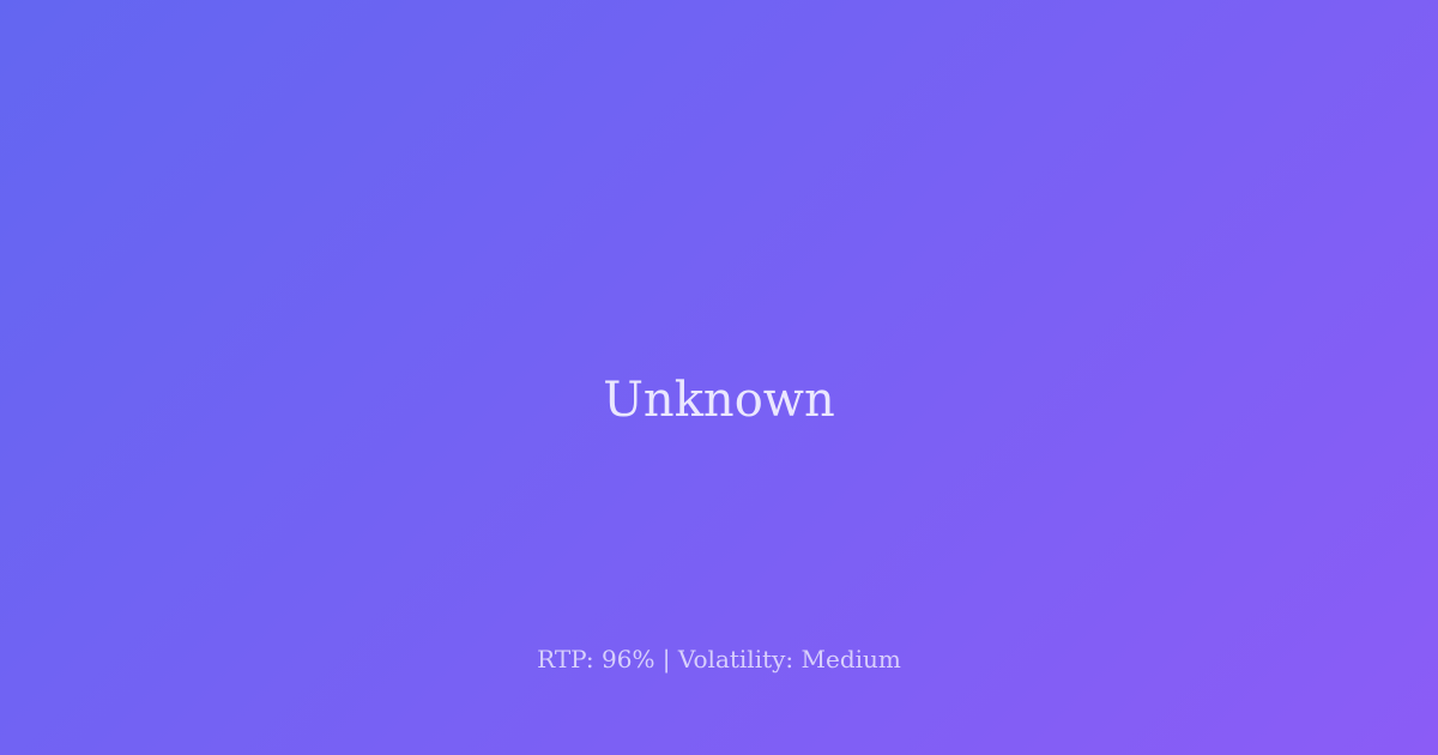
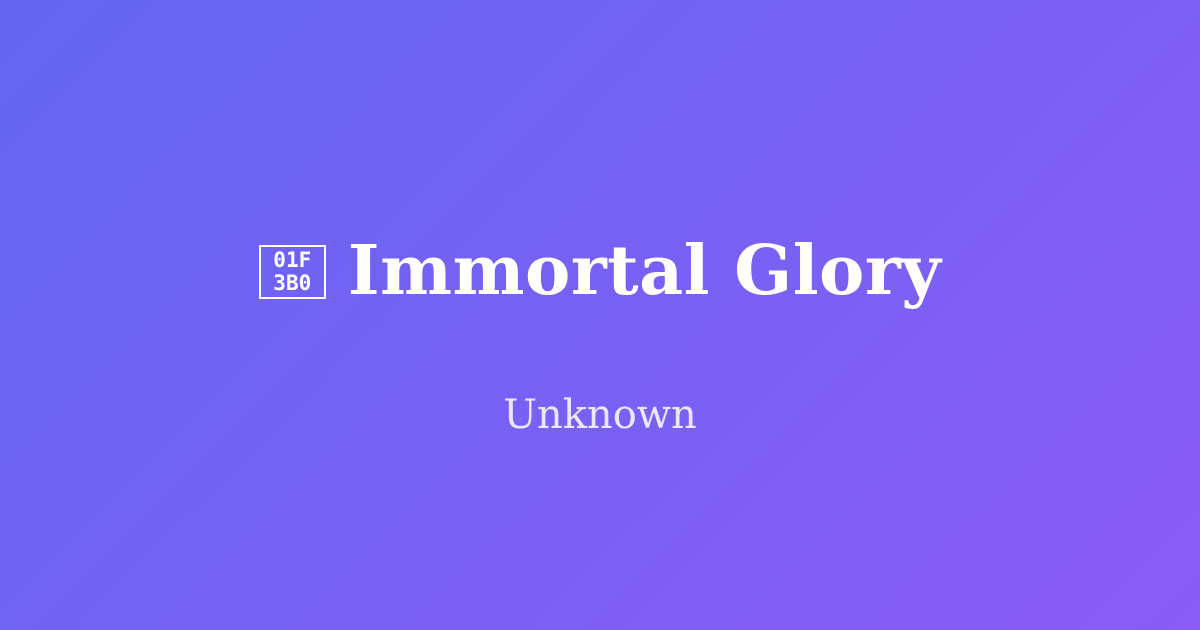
+ 01F
+ 3B0
+ Immortal Glory
  Unknown
- RTP: 96% | Volatility: Medium
